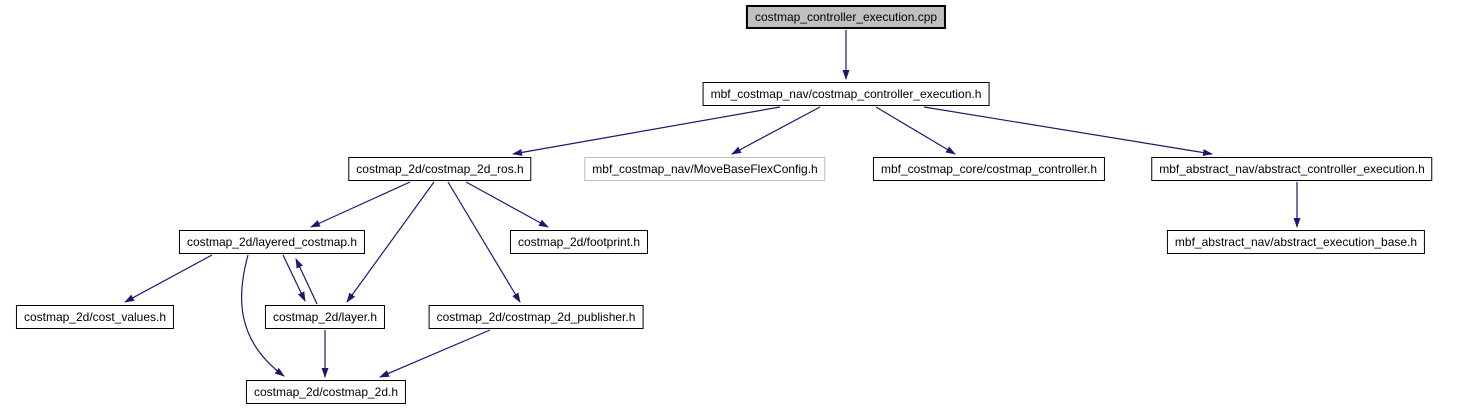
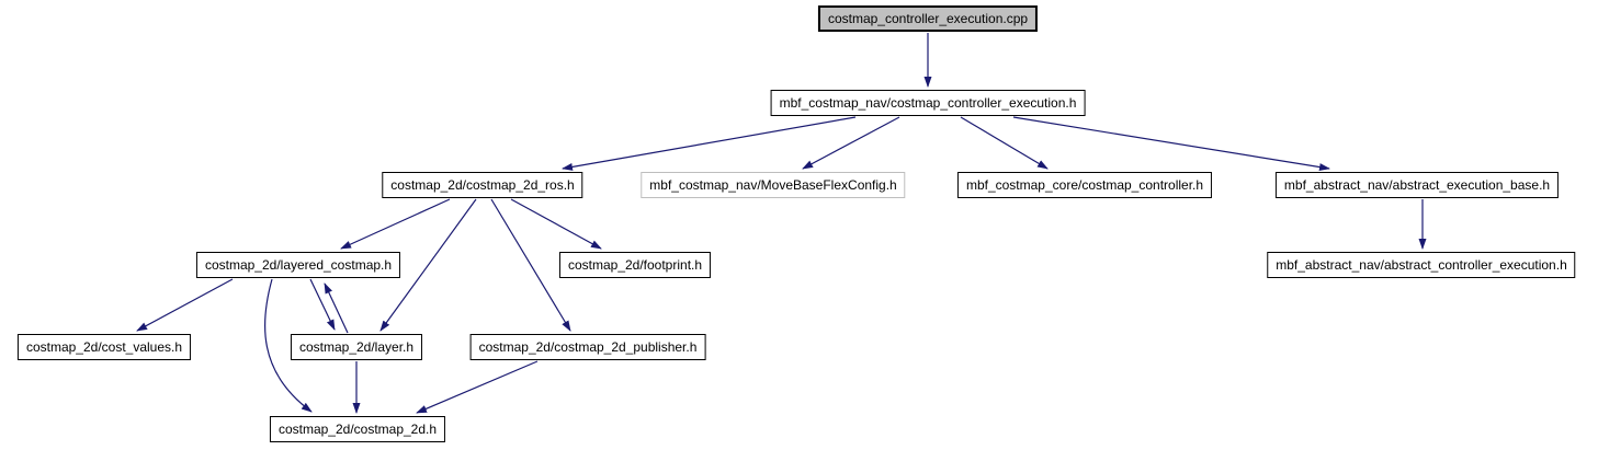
  costmap_controller_execution.cpp
  mbf_costmap_nav/costmap_controller_execution.h
  costmap_2d/costmap_2d_ros.h
  mbf_costmap_nav/MoveBaseFlexConfig.h
  mbf_costmap_core/costmap_controller.h
- mbf_abstract_nav/abstract_controller_execution.h
+ mbf_abstract_nav/abstract_execution_base.h
  costmap_2d/layered_costmap.h
  costmap_2d/footprint.h
- mbf_abstract_nav/abstract_execution_base.h
+ mbf_abstract_nav/abstract_controller_execution.h
  costmap_2d/cost_values.h
  costmap_2d/layer.h
  costmap_2d/costmap_2d_publisher.h
  costmap_2d/costmap_2d.h
